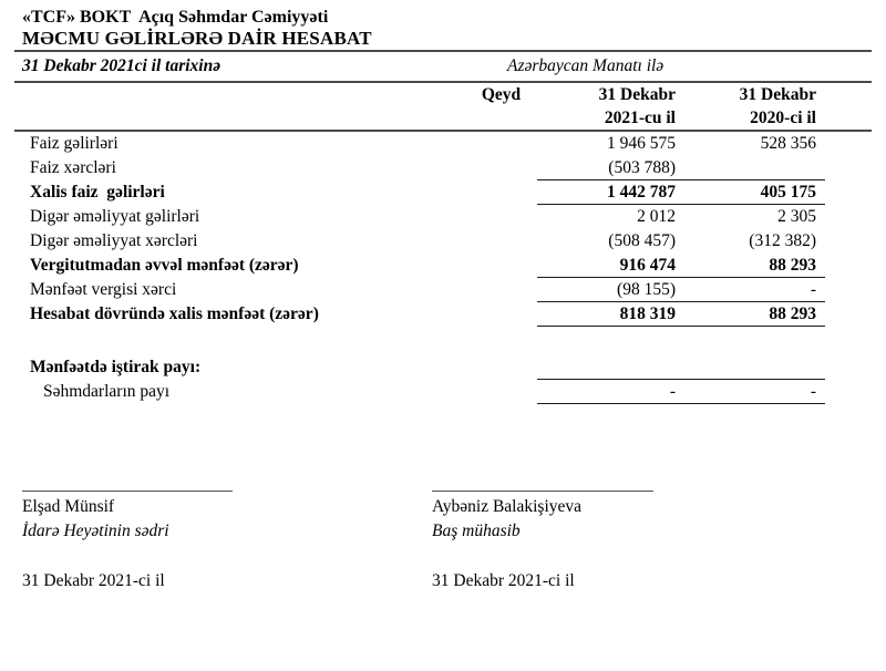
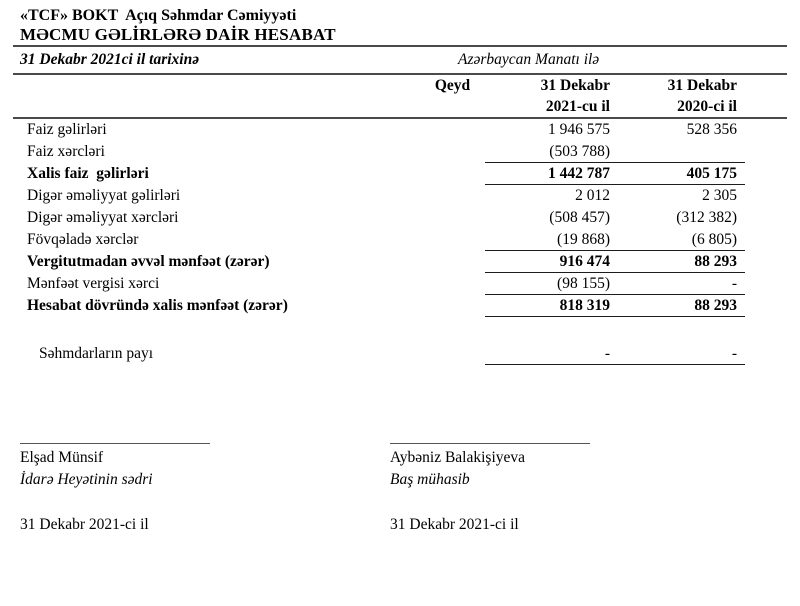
  «TCF» BOKT Açıq Səhmdar Cəmiyyəti
  MƏCMU GƏLİRLƏRƏ DAİR HESABAT
  31 Dekabr 2021ci il tarixinə
  Azərbaycan Manatı ilə
  Qeyd
  31 Dekabr
  2021-cu il
  31 Dekabr
  2020-ci il
  Faiz gəlirləri
  1 946 575
  528 356
  Faiz xərcləri
  (503 788)
  Xalis faiz gəlirləri
  1 442 787
  405 175
  Digər əməliyyat gəlirləri
  2 012
  2 305
  Digər əməliyyat xərcləri
  (508 457)
  (312 382)
+ Fövqəladə xərclər
+ (19 868)
+ (6 805)
  Vergitutmadan əvvəl mənfəət (zərər)
  916 474
  88 293
  Mənfəət vergisi xərci
  (98 155)
  -
  Hesabat dövründə xalis mənfəət (zərər)
  818 319
  88 293
- Mənfəətdə iştirak payı:
  Səhmdarların payı
  -
  -
  Elşad Münsif
  İdarə Heyətinin sədri
  31 Dekabr 2021-ci il
  Aybəniz Balakişiyeva
  Baş mühasib
  31 Dekabr 2021-ci il
